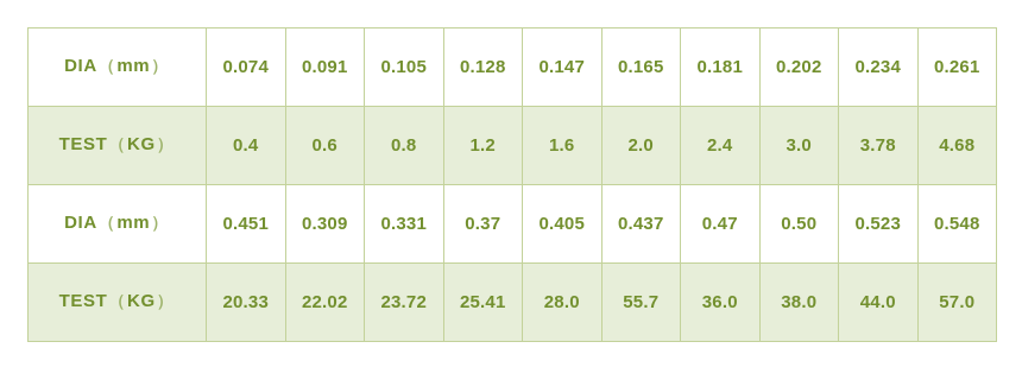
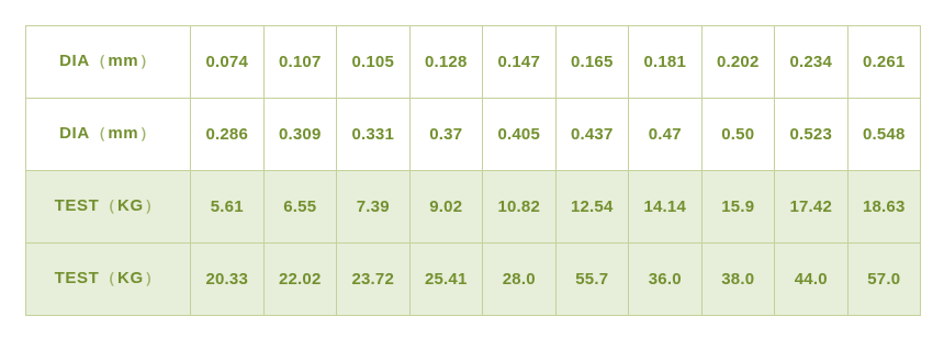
- DIA（mm）	0.074	0.091	0.105	0.128	0.147	0.165	0.181	0.202	0.234	0.261
+ DIA（mm）	0.074	0.107	0.105	0.128	0.147	0.165	0.181	0.202	0.234	0.261
- TEST（KG）	0.4	0.6	0.8	1.2	1.6	2.0	2.4	3.0	3.78	4.68
- DIA（mm）	0.451	0.309	0.331	0.37	0.405	0.437	0.47	0.50	0.523	0.548
+ DIA（mm）	0.286	0.309	0.331	0.37	0.405	0.437	0.47	0.50	0.523	0.548
+ TEST（KG）	5.61	6.55	7.39	9.02	10.82	12.54	14.14	15.9	17.42	18.63
  TEST（KG）	20.33	22.02	23.72	25.41	28.0	55.7	36.0	38.0	44.0	57.0
